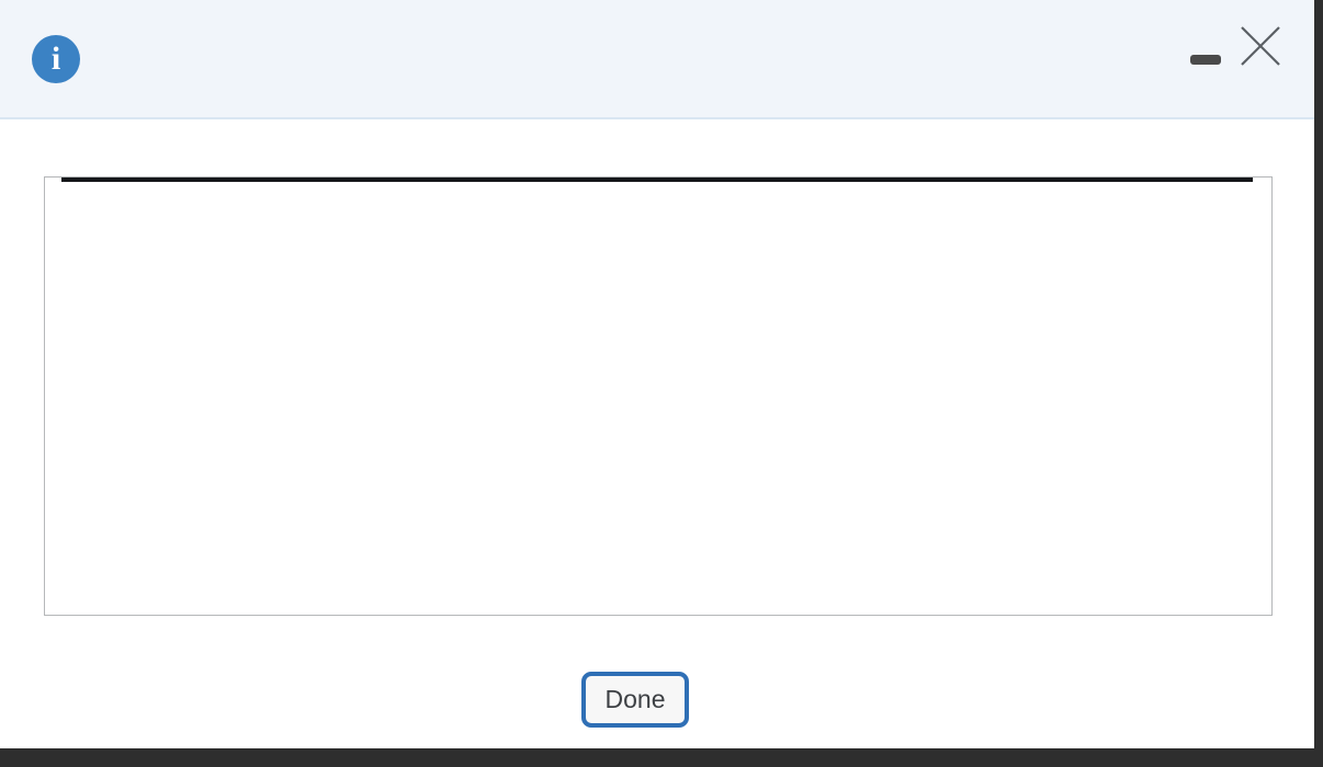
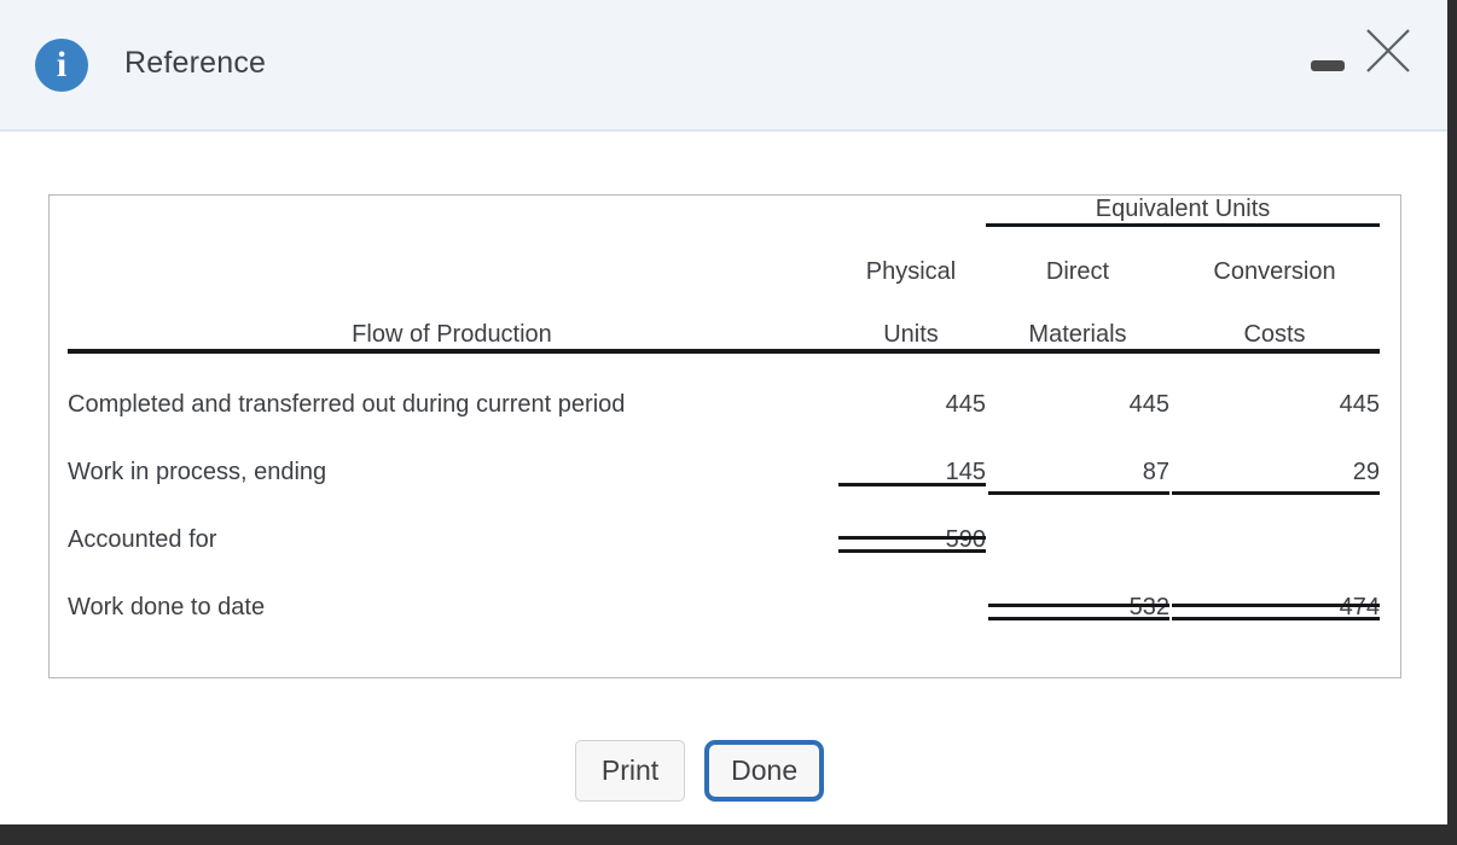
  i
+ Reference
+ 		Equivalent Units
+ 	Physical	Direct	Conversion
+ Flow of Production	Units	Materials	Costs
+ Completed and transferred out during current period	445	445	445
+ Work in process, ending	145	87	29
+ Accounted for	590
+ Work done to date		532	474
+ Print
  Done
